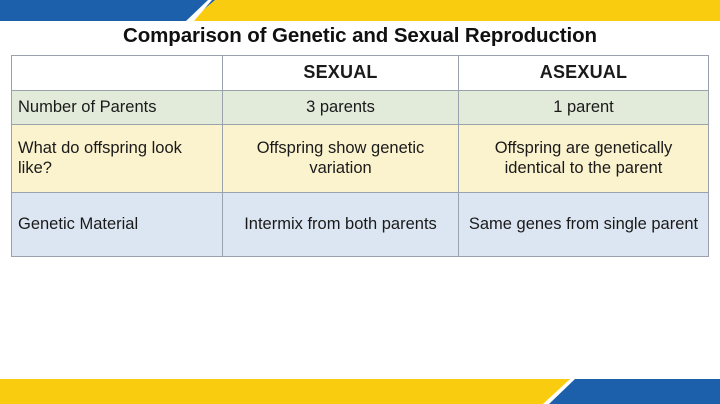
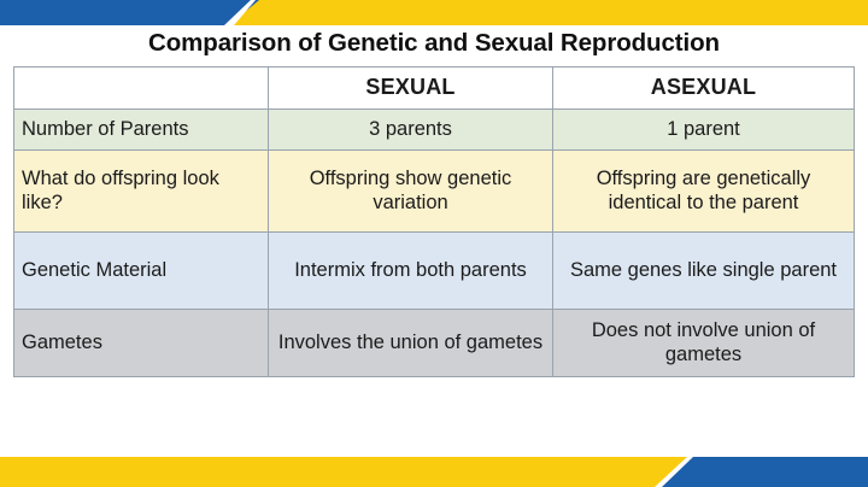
  Comparison of Genetic and Sexual Reproduction
  	SEXUAL	ASEXUAL
  Number of Parents	3 parents	1 parent
  What do offspring look like?	Offspring show genetic variation	Offspring are genetically identical to the parent
- Genetic Material	Intermix from both parents	Same genes from single parent
+ Genetic Material	Intermix from both parents	Same genes like single parent
+ Gametes	Involves the union of gametes	Does not involve union of gametes
